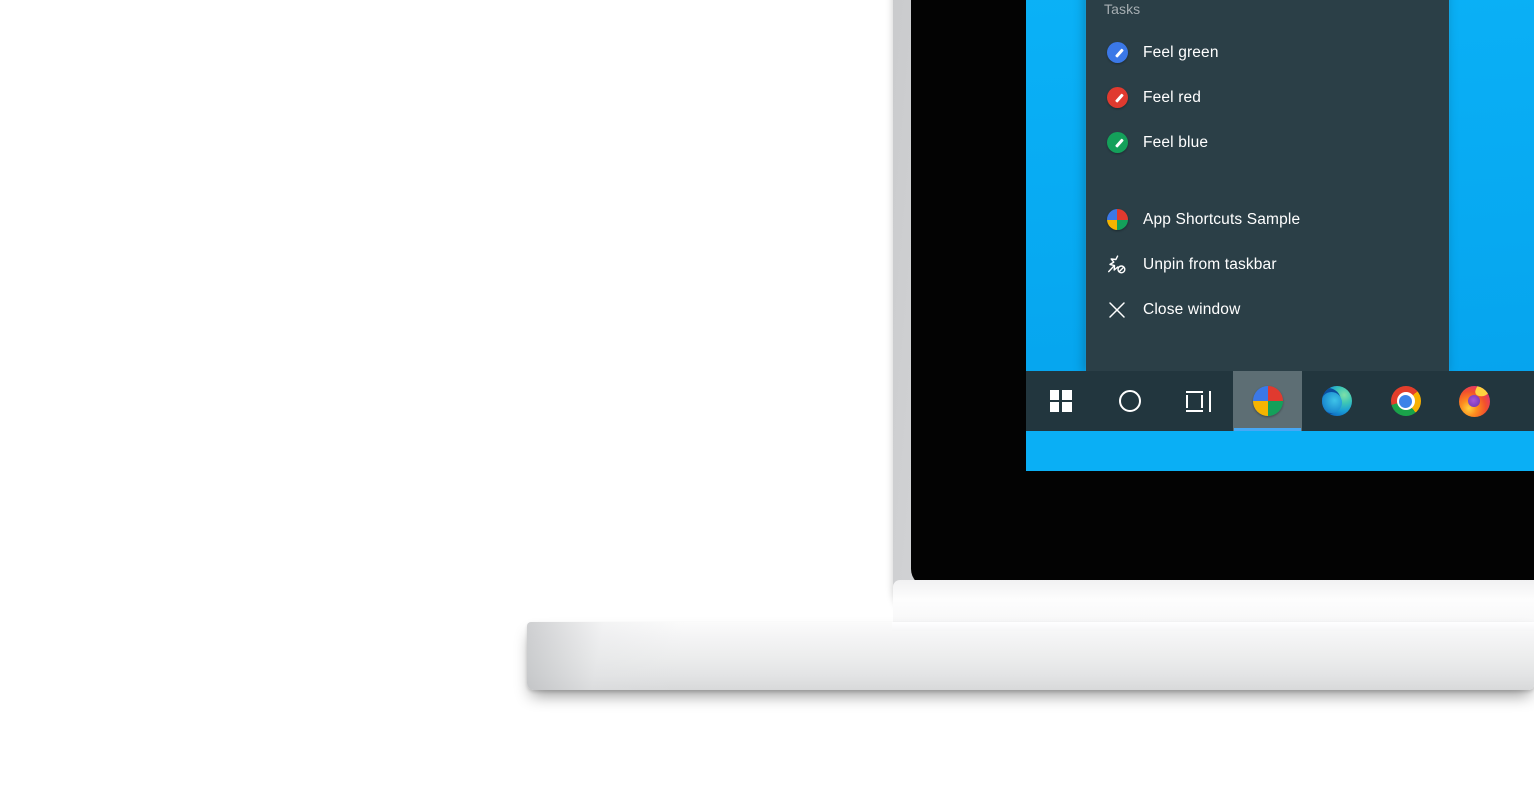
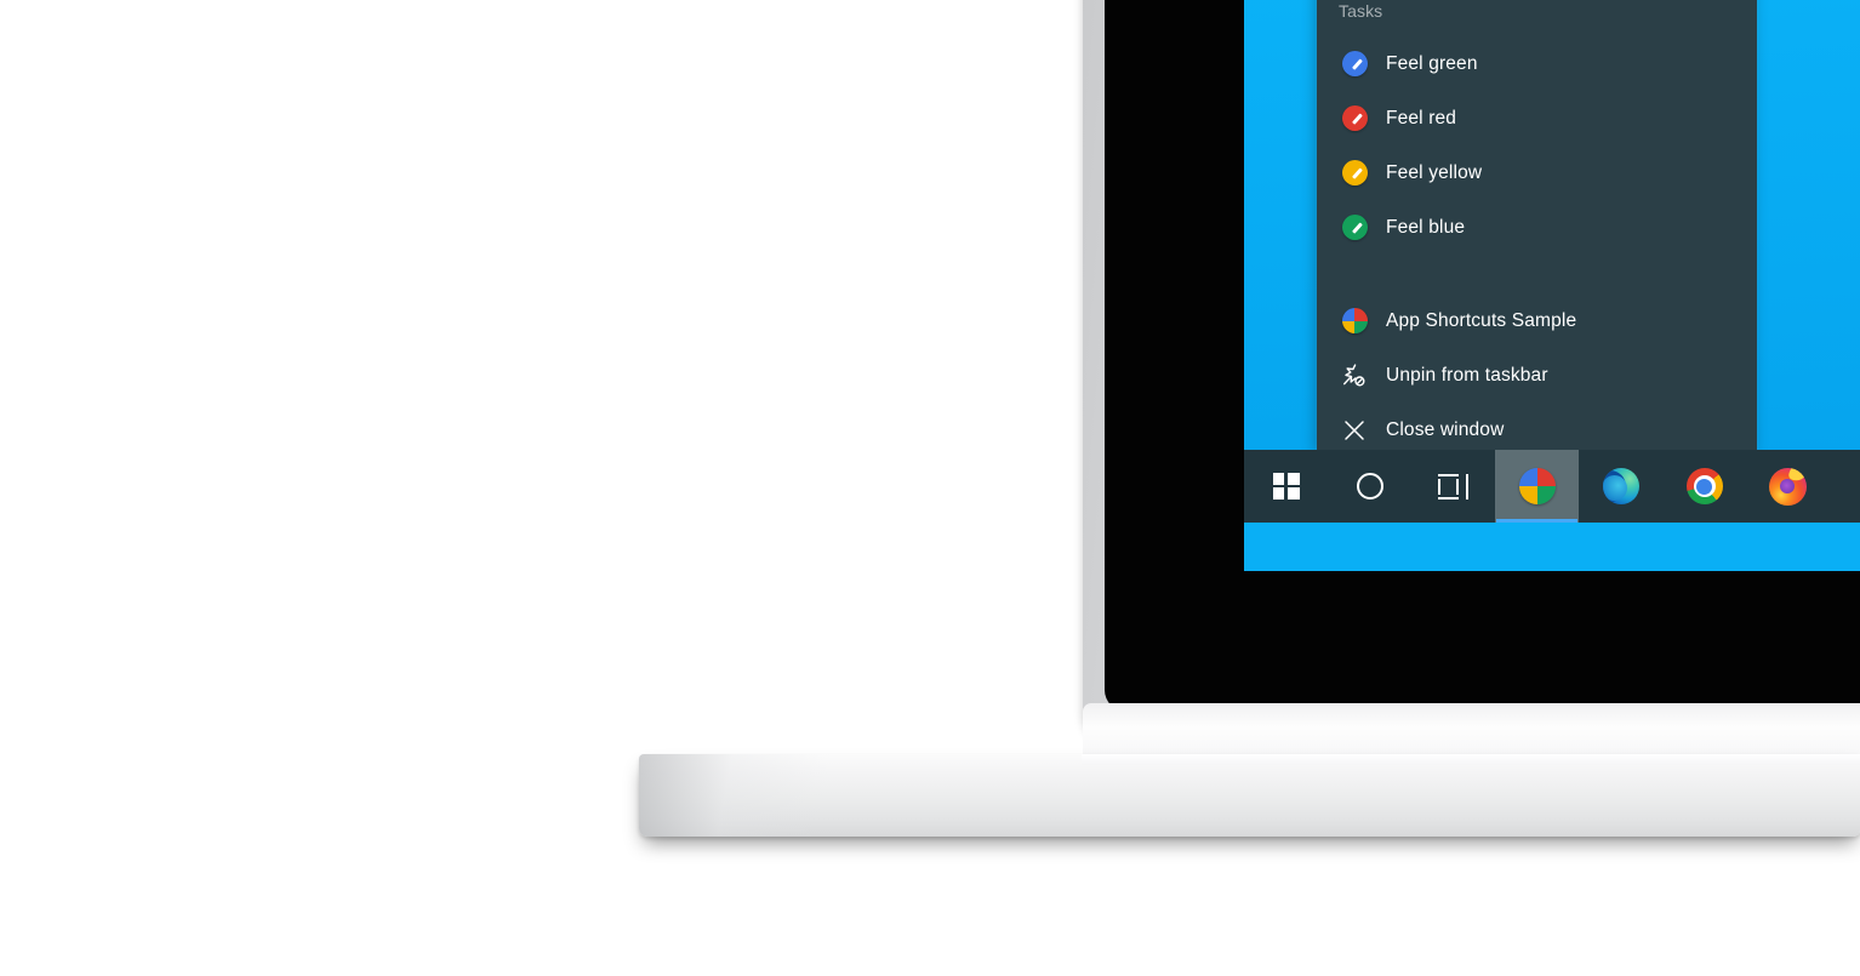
  Tasks
  Feel green
  Feel red
+ Feel yellow
  Feel blue
  App Shortcuts Sample
  Unpin from taskbar
  Close window
